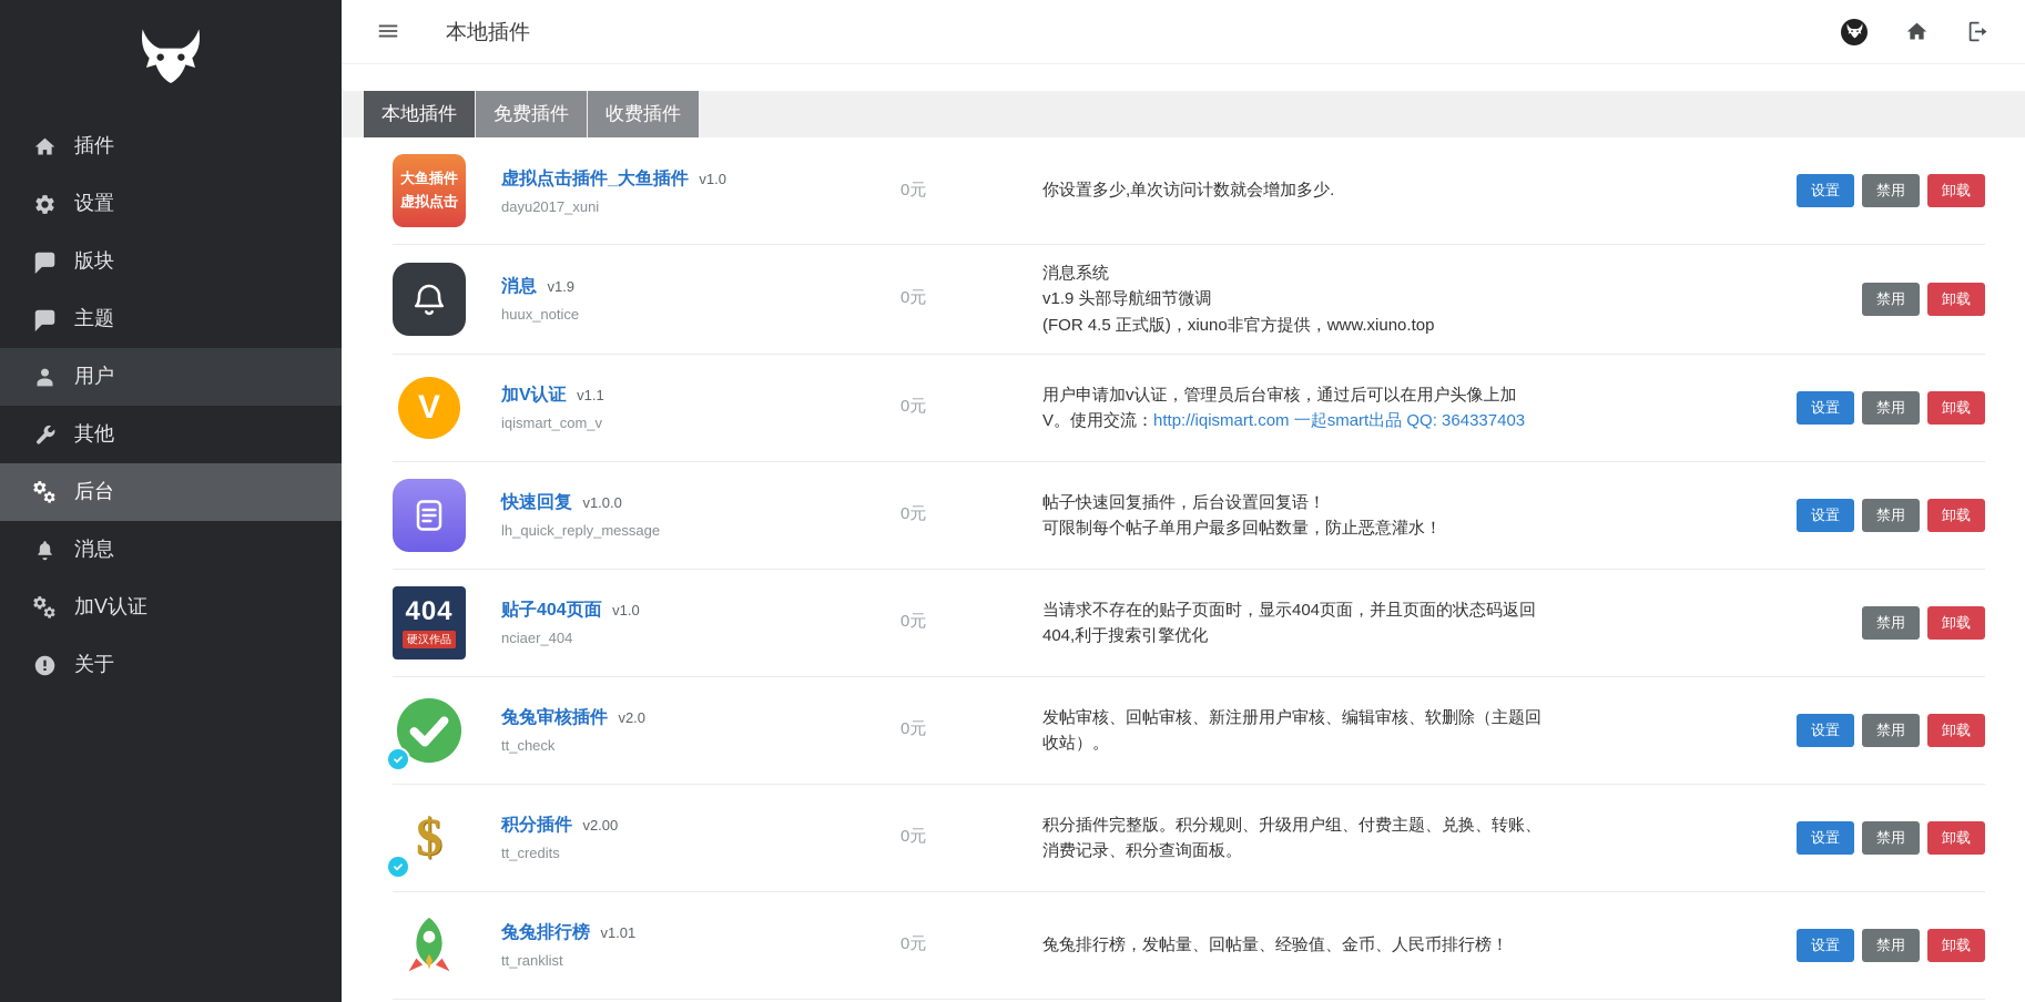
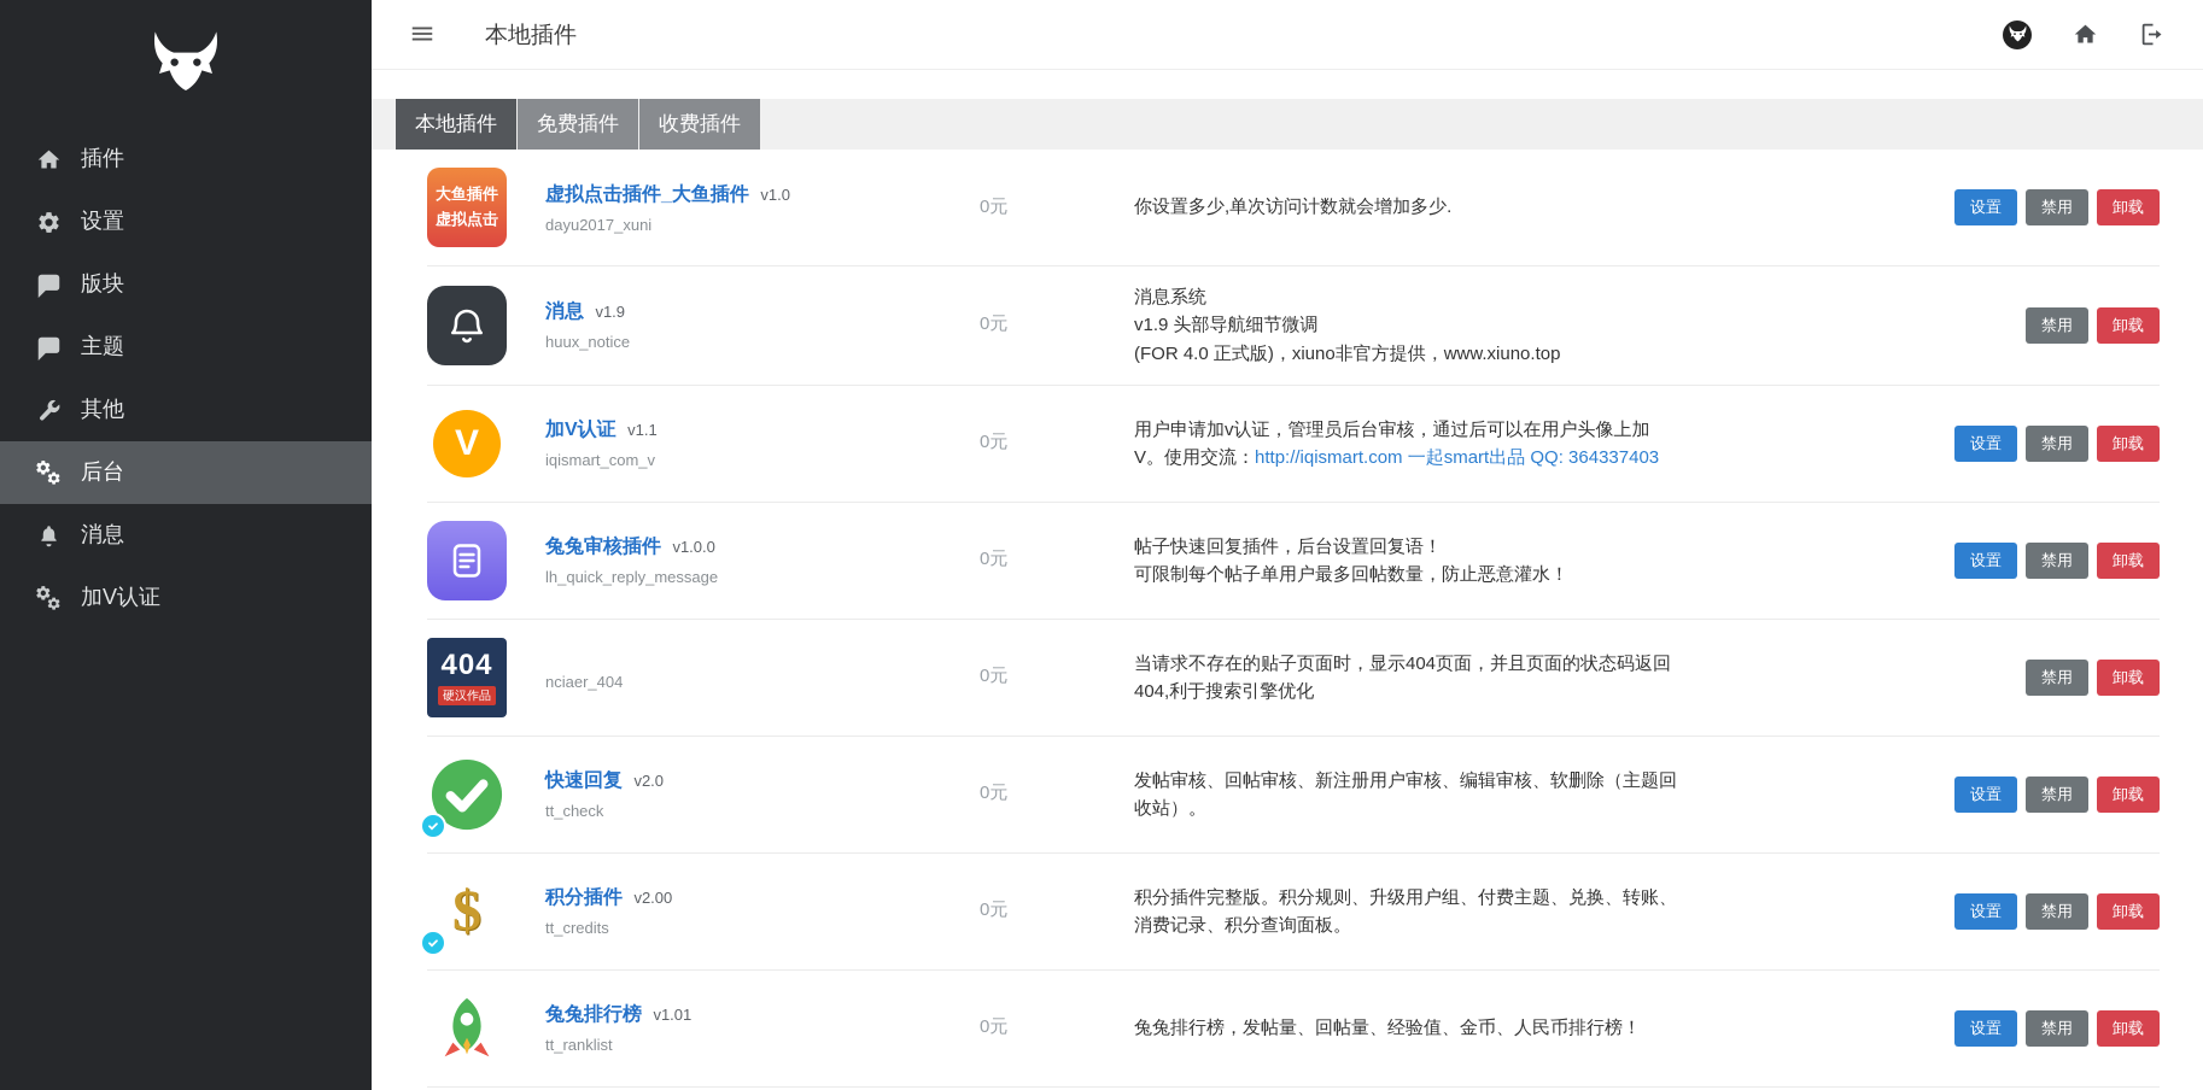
  插件
  设置
  版块
  主题
- 用户
  其他
  后台
  消息
  加V认证
- 关于
  本地插件
  本地插件
  免费插件
  收费插件
  大鱼插件
  虚拟点击
  虚拟点击插件_大鱼插件 v1.0
  dayu2017_xuni
  0元
  你设置多少,单次访问计数就会增加多少.
  设置 禁用 卸载
  消息 v1.9
  huux_notice
  0元
  消息系统
  v1.9 头部导航细节微调
- (FOR 4.5 正式版)，xiuno非官方提供，www.xiuno.top
+ (FOR 4.0 正式版)，xiuno非官方提供，www.xiuno.top
  禁用 卸载
  V
  加V认证 v1.1
  iqismart_com_v
  0元
  用户申请加v认证，管理员后台审核，通过后可以在用户头像上加
  V。使用交流：http://iqismart.com 一起smart出品 QQ: 364337403
  设置 禁用 卸载
- 快速回复 v1.0.0
+ 兔兔审核插件 v1.0.0
  lh_quick_reply_message
  0元
  帖子快速回复插件，后台设置回复语！
  可限制每个帖子单用户最多回帖数量，防止恶意灌水！
  设置 禁用 卸载
  404
  硬汉作品
- 贴子404页面 v1.0
  nciaer_404
  0元
  当请求不存在的贴子页面时，显示404页面，并且页面的状态码返回
  404,利于搜索引擎优化
  禁用 卸载
- 兔兔审核插件 v2.0
+ 快速回复 v2.0
  tt_check
  0元
  发帖审核、回帖审核、新注册用户审核、编辑审核、软删除（主题回
  收站）。
  设置 禁用 卸载
  $
  积分插件 v2.00
  tt_credits
  0元
  积分插件完整版。积分规则、升级用户组、付费主题、兑换、转账、
  消费记录、积分查询面板。
  设置 禁用 卸载
  兔兔排行榜 v1.01
  tt_ranklist
  0元
  兔兔排行榜，发帖量、回帖量、经验值、金币、人民币排行榜！
  设置 禁用 卸载
